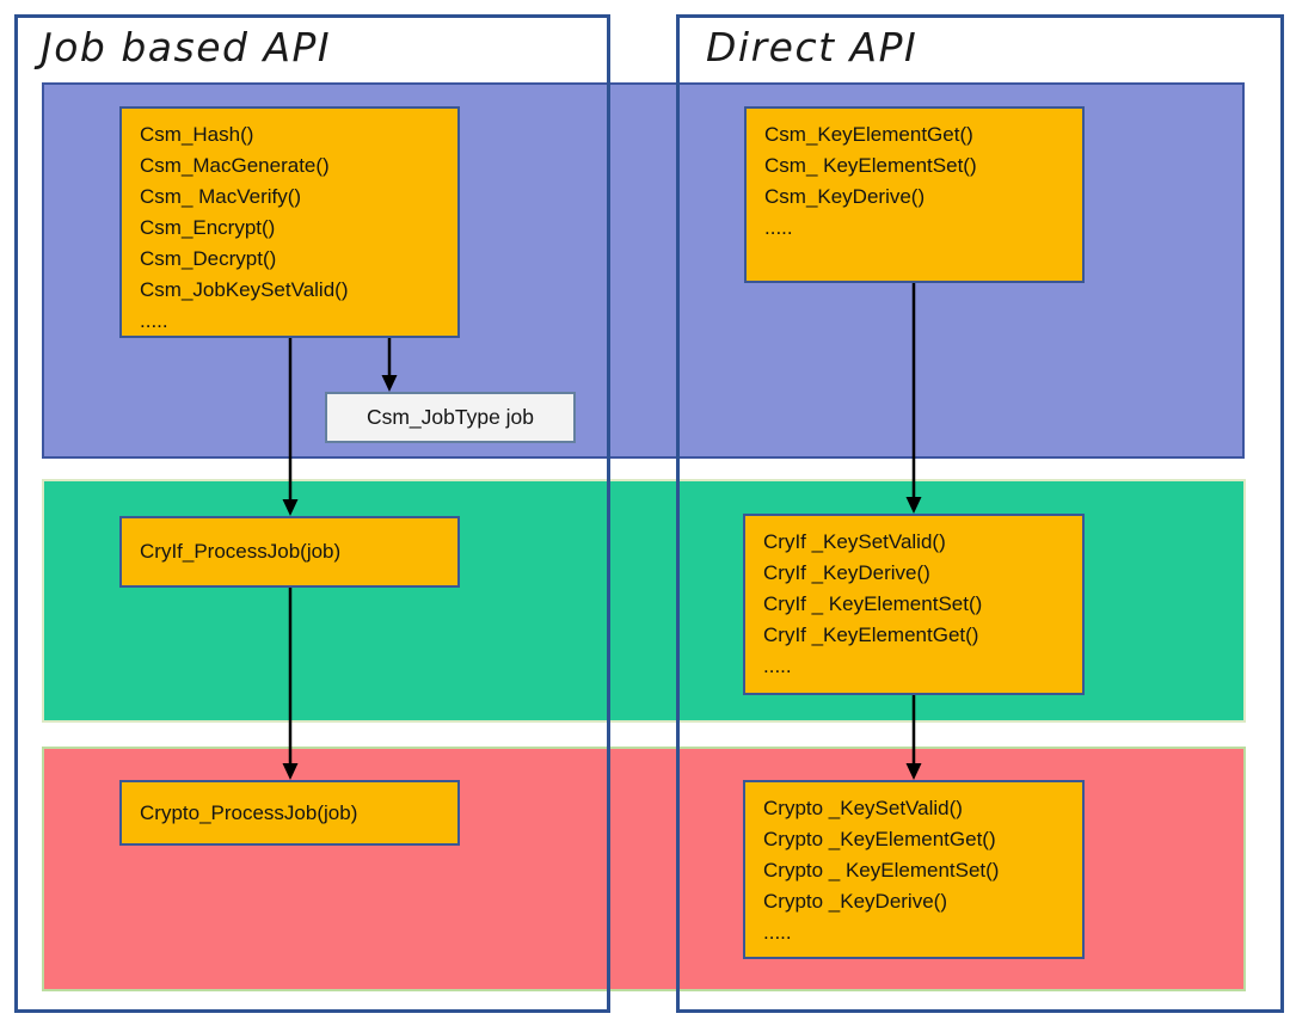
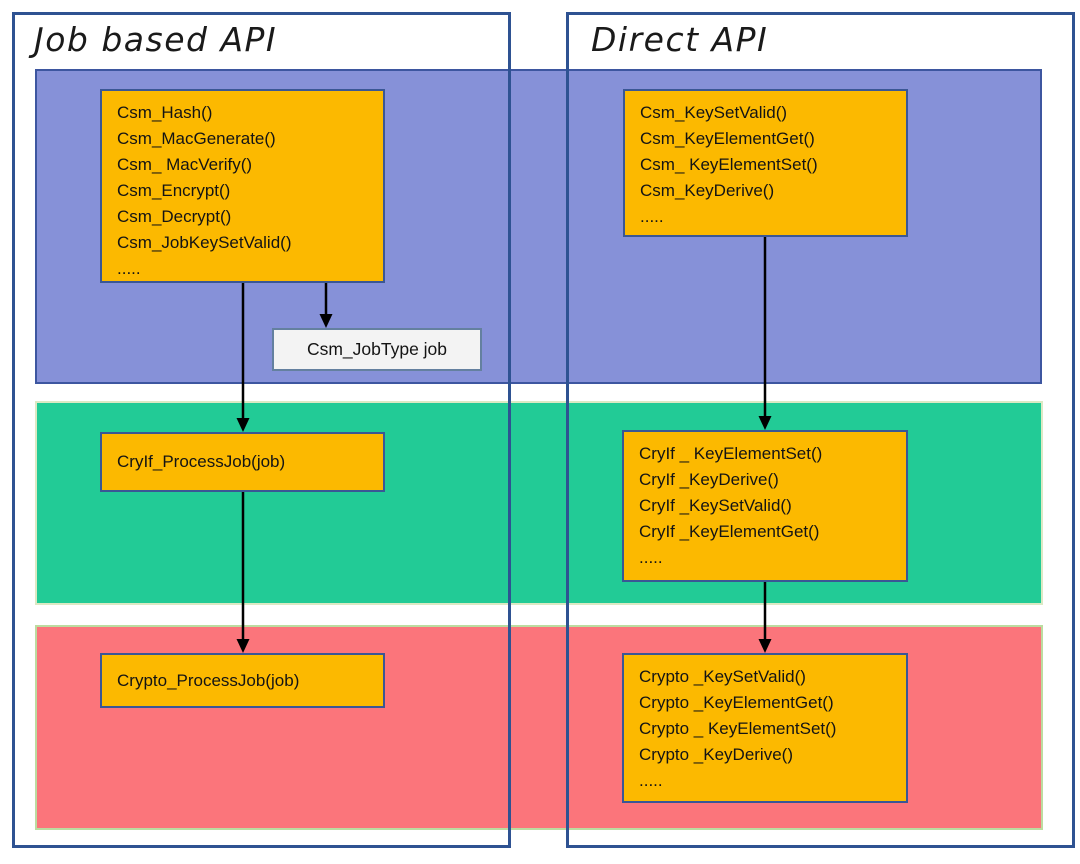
  Job based API
  Direct API
  Csm_Hash()
  Csm_MacGenerate()
  Csm_ MacVerify()
  Csm_Encrypt()
  Csm_Decrypt()
  Csm_JobKeySetValid()
  .....
+ Csm_KeySetValid()
  Csm_KeyElementGet()
  Csm_ KeyElementSet()
  Csm_KeyDerive()
  .....
  Csm_JobType job
  CryIf_ProcessJob(job)
- CryIf _KeySetValid()
+ CryIf _ KeyElementSet()
  CryIf _KeyDerive()
- CryIf _ KeyElementSet()
+ CryIf _KeySetValid()
  CryIf _KeyElementGet()
  .....
  Crypto_ProcessJob(job)
  Crypto _KeySetValid()
  Crypto _KeyElementGet()
  Crypto _ KeyElementSet()
  Crypto _KeyDerive()
  .....
